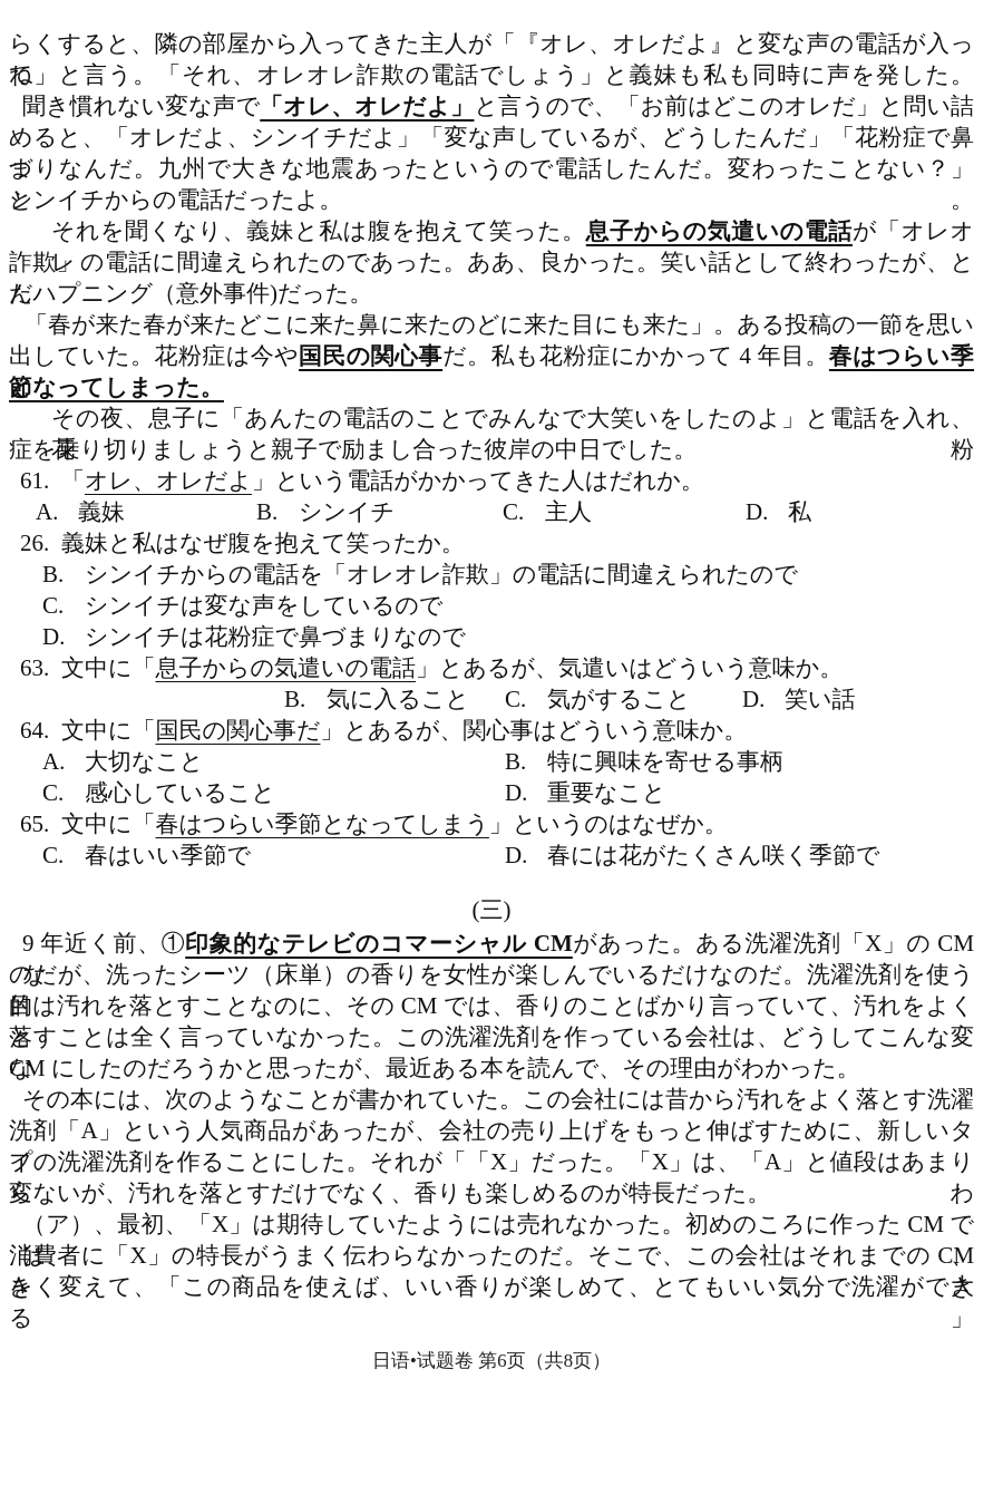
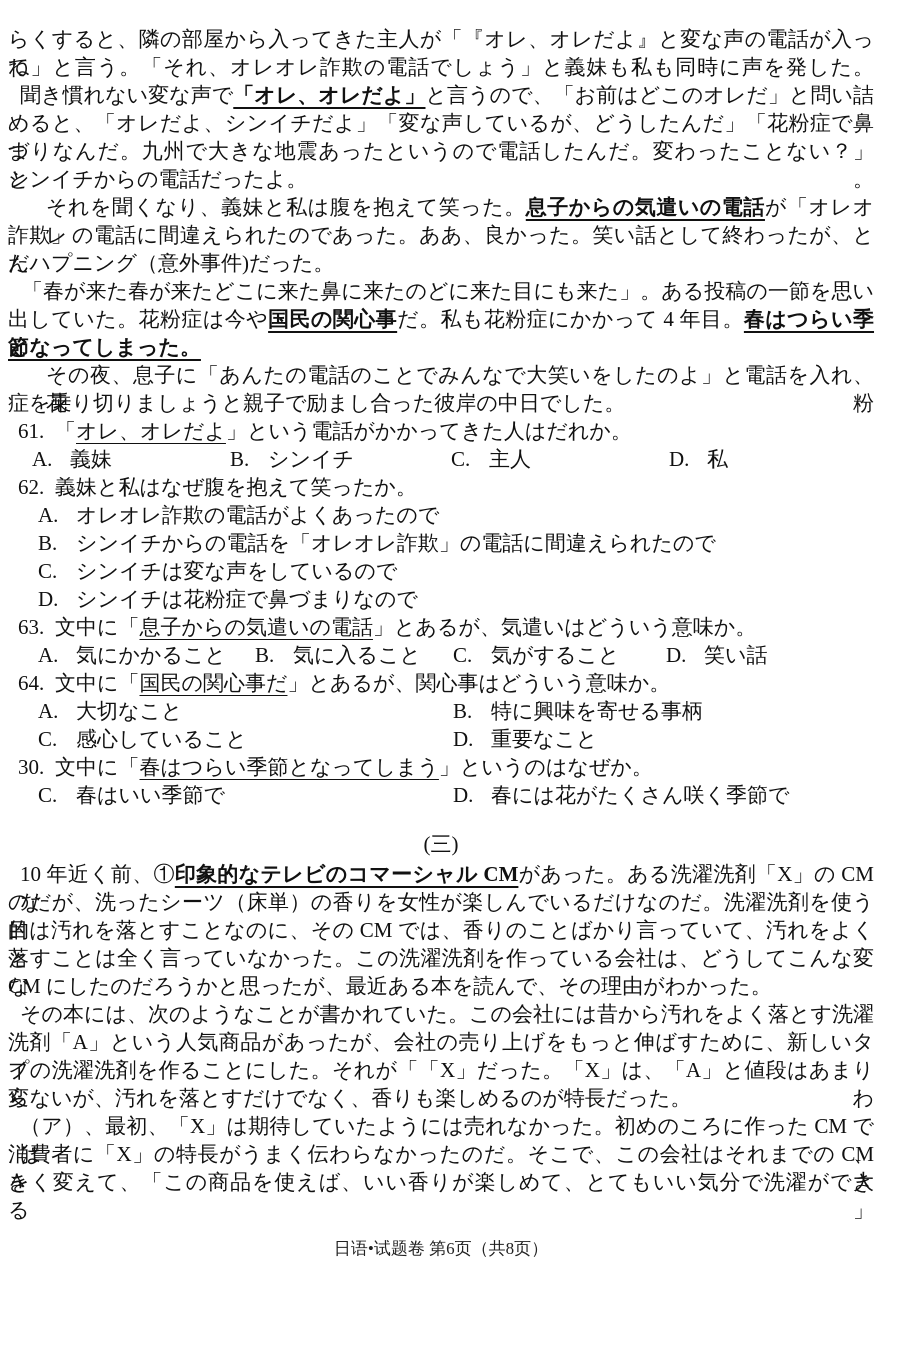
  らくすると、隣の部屋から入ってきた主人が「『オレ、オレだよ』と変な声の電話が入って
  ね」と言う。「それ、オレオレ詐欺の電話でしょう」と義妹も私も同時に声を発した。
  聞き慣れない変な声で「オレ、オレだよ」と言うので、「お前はどこのオレだ」と問い詰
  めると、「オレだよ、シンイチだよ」「変な声しているが、どうしたんだ」「花粉症で鼻づ
  まりなんだ。九州で大きな地震あったというので電話したんだ。変わったことない？」と。
  シンイチからの電話だったよ。
  それを聞くなり、義妹と私は腹を抱えて笑った。息子からの気遣いの電話が「オレオレ
  詐欺」の電話に間違えられたのであった。ああ、良かった。笑い話として終わったが、とん
  だハプニング（意外事件)だった。
  「春が来た春が来たどこに来た鼻に来たのどに来た目にも来た」。ある投稿の一節を思い
  出していた。花粉症は今や国民の関心事だ。私も花粉症にかかって 4 年目。春はつらい季節
  となってしまった。
  その夜、息子に「あんたの電話のことでみんなで大笑いをしたのよ」と電話を入れ、花粉
  症を乗り切りましょうと親子で励まし合った彼岸の中日でした。
  61. 「オレ、オレだよ」という電話がかかってきた人はだれか。
  A. 義妹
  B. シンイチ
  C. 主人
  D. 私
- 26. 義妹と私はなぜ腹を抱えて笑ったか。
+ 62. 義妹と私はなぜ腹を抱えて笑ったか。
+ A. オレオレ詐欺の電話がよくあったので
  B. シンイチからの電話を「オレオレ詐欺」の電話に間違えられたので
  C. シンイチは変な声をしているので
  D. シンイチは花粉症で鼻づまりなので
  63. 文中に「息子からの気遣いの電話」とあるが、気遣いはどういう意味か。
+ A. 気にかかること
  B. 気に入ること
  C. 気がすること
  D. 笑い話
  64. 文中に「国民の関心事だ」とあるが、関心事はどういう意味か。
  A. 大切なこと
  B. 特に興味を寄せる事柄
  C. 感心していること
  D. 重要なこと
- 65. 文中に「春はつらい季節となってしまう」というのはなぜか。
+ 30. 文中に「春はつらい季節となってしまう」というのはなぜか。
  C. 春はいい季節で
  D. 春には花がたくさん咲く季節で
  (三)
- 9 年近く前、①印象的なテレビのコマーシャル CMがあった。ある洗濯洗剤「X」の CM な
+ 10 年近く前、①印象的なテレビのコマーシャル CMがあった。ある洗濯洗剤「X」の CM な
  のだが、洗ったシーツ（床単）の香りを女性が楽しんでいるだけなのだ。洗濯洗剤を使う目
  的は汚れを落とすことなのに、その CM では、香りのことばかり言っていて、汚れをよく落
  とすことは全く言っていなかった。この洗濯洗剤を作っている会社は、どうしてこんな変な
  CM にしたのだろうかと思ったが、最近ある本を読んで、その理由がわかった。
  その本には、次のようなことが書かれていた。この会社には昔から汚れをよく落とす洗濯
  洗剤「A」という人気商品があったが、会社の売り上げをもっと伸ばすために、新しいタイ
  プの洗濯洗剤を作ることにした。それが「「X」だった。「X」は、「A」と値段はあまり変わ
  らないが、汚れを落とすだけでなく、香りも楽しめるのが特長だった。
  （ア）、最初、「X」は期待していたようには売れなかった。初めのころに作った CM では、
  消費者に「X」の特長がうまく伝わらなかったのだ。そこで、この会社はそれまでの CM を大
  きく変えて、「この商品を使えば、いい香りが楽しめて、とてもいい気分で洗濯ができる」
  日语•试题卷 第6页（共8页）
